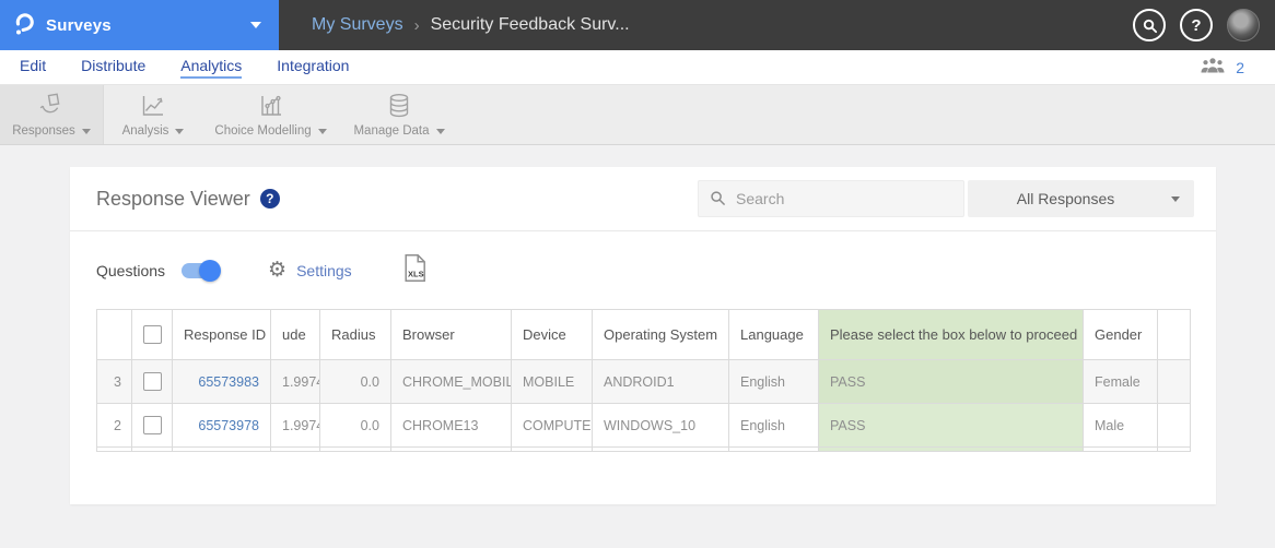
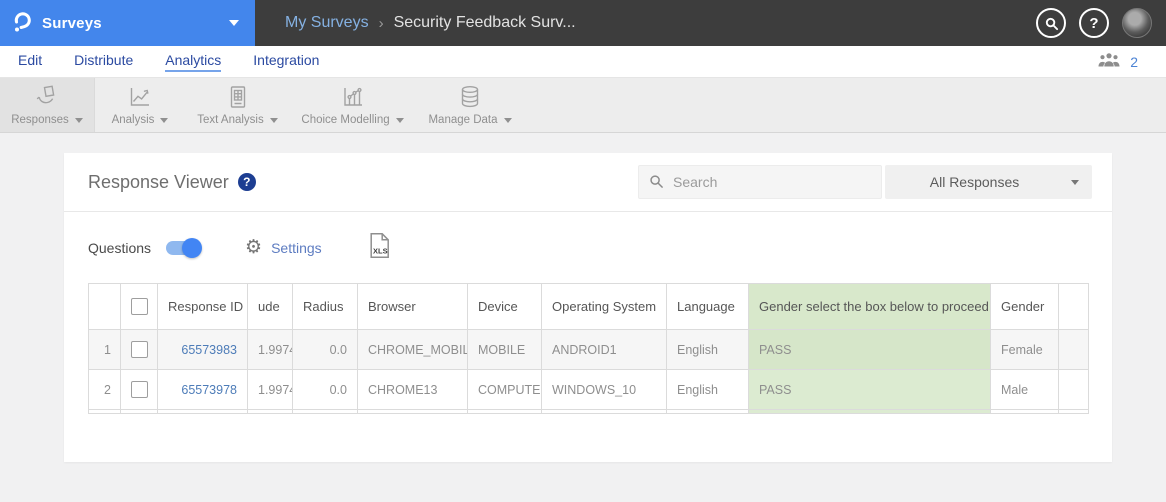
  Surveys
  My Surveys
  ›
  Security Feedback Surv...
  ?
  Edit
  Distribute
  Analytics
  Integration
  2
  Responses
  Analysis
+ Text Analysis
  Choice Modelling
  Manage Data
  Response Viewer
  ?
  Search
  All Responses
  Questions
  ⚙
  Settings
  XLS
- 		Response ID	ude	Radius	Browser	Device	Operating System	Language	Please select the box below to proceed	Gender
+ 		Response ID	ude	Radius	Browser	Device	Operating System	Language	Gender select the box below to proceed	Gender
- 3		65573983	1.997	0.0	CHROME_MOBIL	MOBILE	ANDROID1	English	PASS	Female
+ 1		65573983	1.997	0.0	CHROME_MOBIL	MOBILE	ANDROID1	English	PASS	Female
  2		65573978	1.997	0.0	CHROME13	COMPUTE	WINDOWS_10	English	PASS	Male
